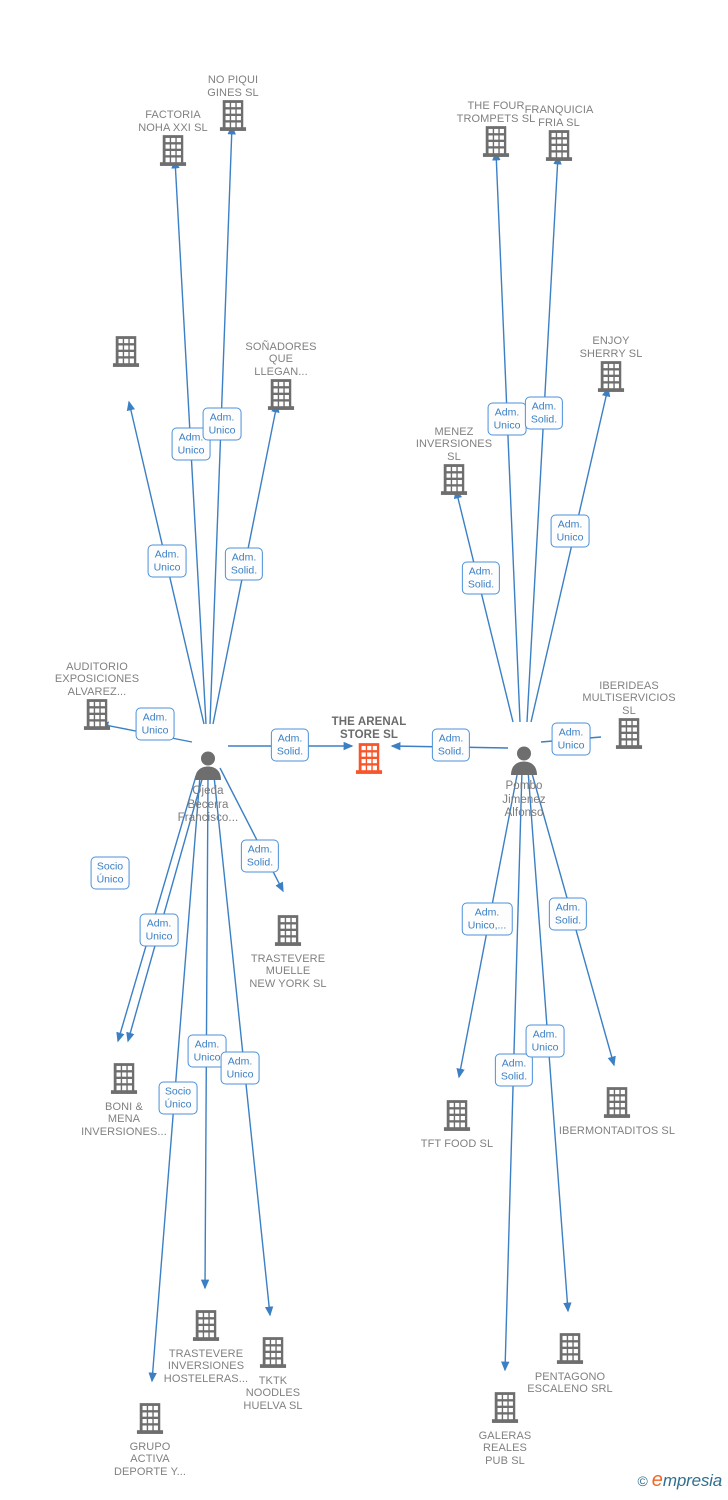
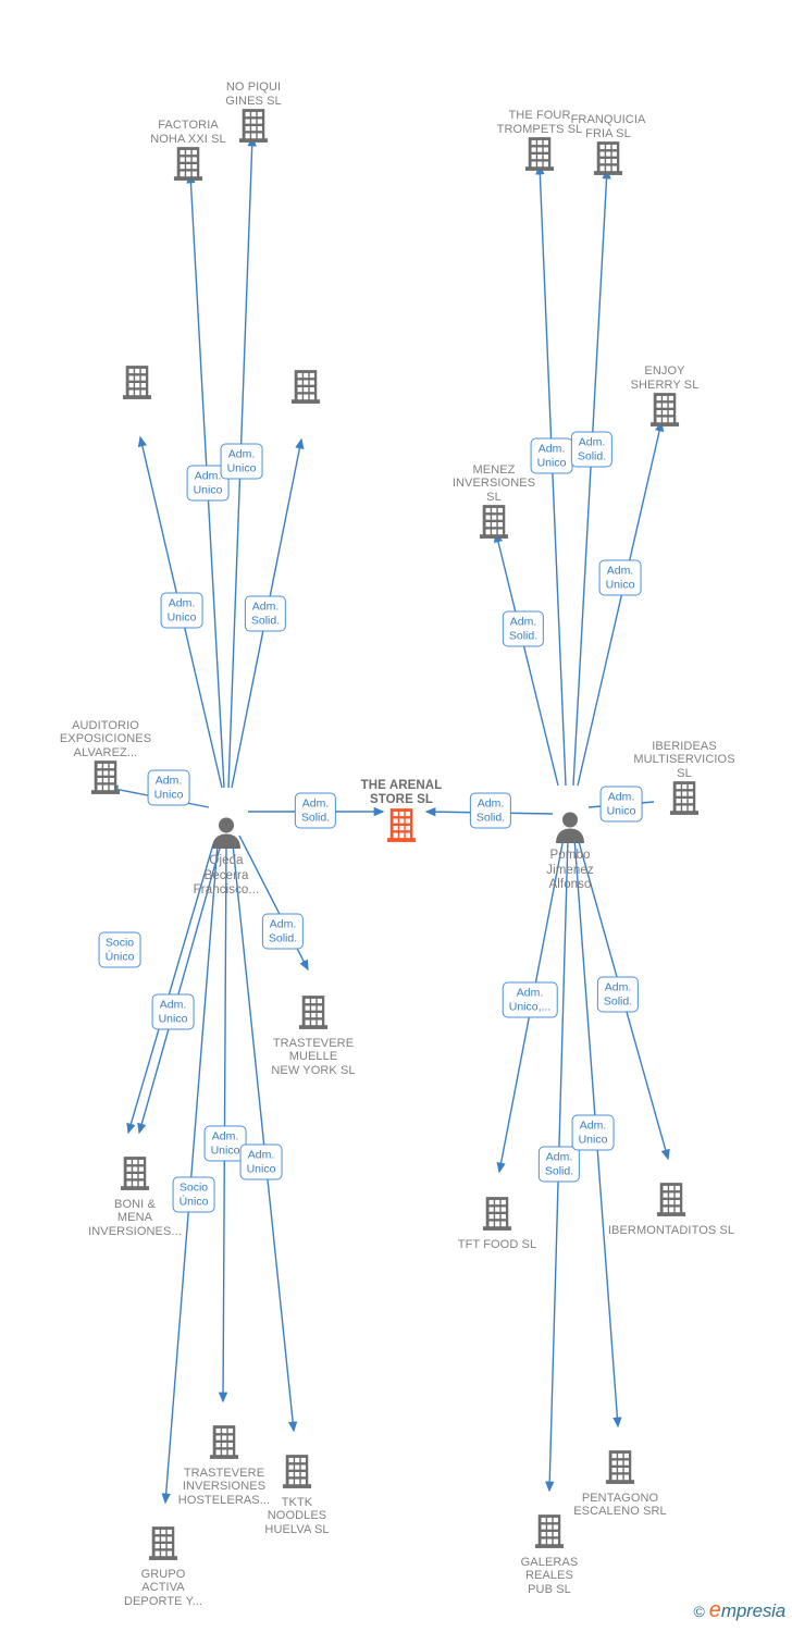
  FACTORIA
  NOHA XXI SL
  NO PIQUI
  GINES SL
  THE FOUR
  TROMPETS SL
  FRANQUICIA
  FRIA SL
- SOÑADORES
- QUE
- LLEGAN...
  ENJOY
  SHERRY SL
  MENEZ
  INVERSIONES
  SL
  AUDITORIO
  EXPOSICIONES
  ALVAREZ...
  IBERIDEAS
  MULTISERVICIOS
  SL
  TRASTEVERE
  MUELLE
  NEW YORK SL
  BONI &
  MENA
  INVERSIONES...
  TFT FOOD SL
  IBERMONTADITOS SL
  TRASTEVERE
  INVERSIONES
  HOSTELERAS...
  TKTK
  NOODLES
  HUELVA SL
  PENTAGONO
  ESCALENO SRL
  GRUPO
  ACTIVA
  DEPORTE Y...
  GALERAS
  REALES
  PUB SL
  THE ARENAL
  STORE SL
  Ojeda
  Becerra
  Francisco...
  Pombo
  Jimenez
  Alfonso
  Adm.
  Solid.
  Adm.
  Solid.
  Adm.
  Unico
  Adm.
  Unico
  Adm.
  Unico
  Adm.
  Solid.
  Adm.
  Unico
  Adm.
  Solid.
  Socio
  Único
  Adm.
  Unico
  Adm.
  Unico
  Adm.
  Unico
  Socio
  Único
  Adm.
  Unico
  Adm.
  Solid.
  Adm.
  Unico
  Adm.
  Solid.
  Adm.
  Unico
  Adm.
  Unico,...
  Adm.
  Solid.
  Adm.
  Solid.
  Adm.
  Unico
  ©
  empresia
